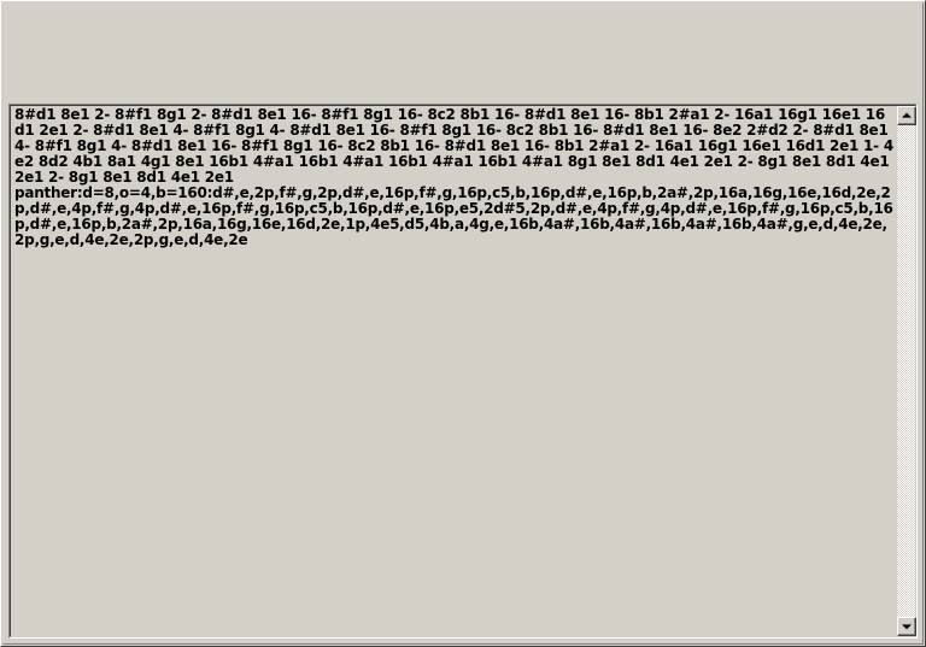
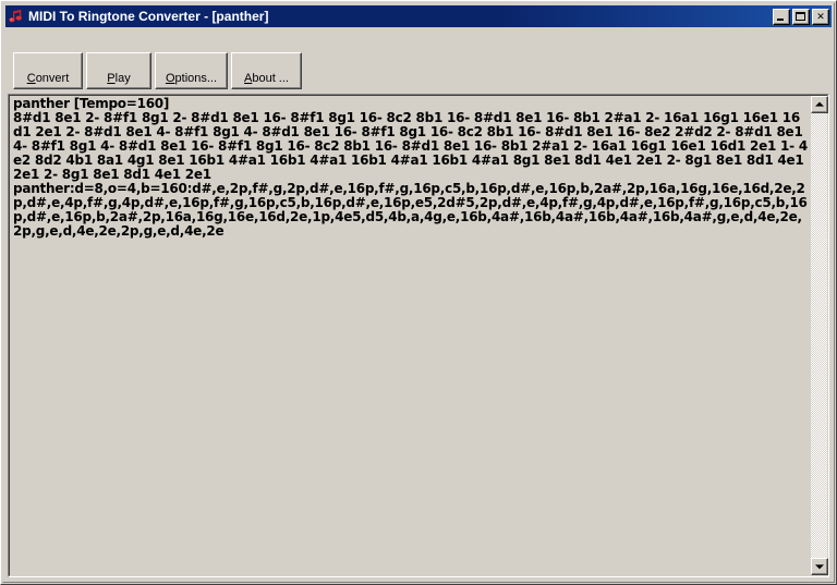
+ MIDI To Ringtone Converter - [panther]
+ ✕
+ Convert
+ Play
+ Options...
+ About ...
+ panther [Tempo=160]
  8#d1 8e1 2- 8#f1 8g1 2- 8#d1 8e1 16- 8#f1 8g1 16- 8c2 8b1 16- 8#d1 8e1 16- 8b1 2#a1 2- 16a1 16g1 16e1 16d1 2e1 2- 8#d1 8e1 4- 8#f1 8g1 4- 8#d1 8e1 16- 8#f1 8g1 16- 8c2 8b1 16- 8#d1 8e1 16- 8e2 2#d2 2- 8#d1 8e1 4- 8#f1 8g1 4- 8#d1 8e1 16- 8#f1 8g1 16- 8c2 8b1 16- 8#d1 8e1 16- 8b1 2#a1 2- 16a1 16g1 16e1 16d1 2e1 1- 4e2 8d2 4b1 8a1 4g1 8e1 16b1 4#a1 16b1 4#a1 16b1 4#a1 16b1 4#a1 8g1 8e1 8d1 4e1 2e1 2- 8g1 8e1 8d1 4e1 2e1 2- 8g1 8e1 8d1 4e1 2e1
  panther:d=8,o=4,b=160:d#,e,2p,f#,g,2p,d#,e,16p,f#,g,16p,c5,b,16p,d#,e,16p,b,2a#,2p,16a,16g,16e,16d,2e,2p,d#,e,4p,f#,g,4p,d#,e,16p,f#,g,16p,c5,b,16p,d#,e,16p,e5,2d#5,2p,d#,e,4p,f#,g,4p,d#,e,16p,f#,g,16p,c5,b,16p,d#,e,16p,b,2a#,2p,16a,16g,16e,16d,2e,1p,4e5,d5,4b,a,4g,e,16b,4a#,16b,4a#,16b,4a#,16b,4a#,g,e,d,4e,2e,2p,g,e,d,4e,2e,2p,g,e,d,4e,2e
